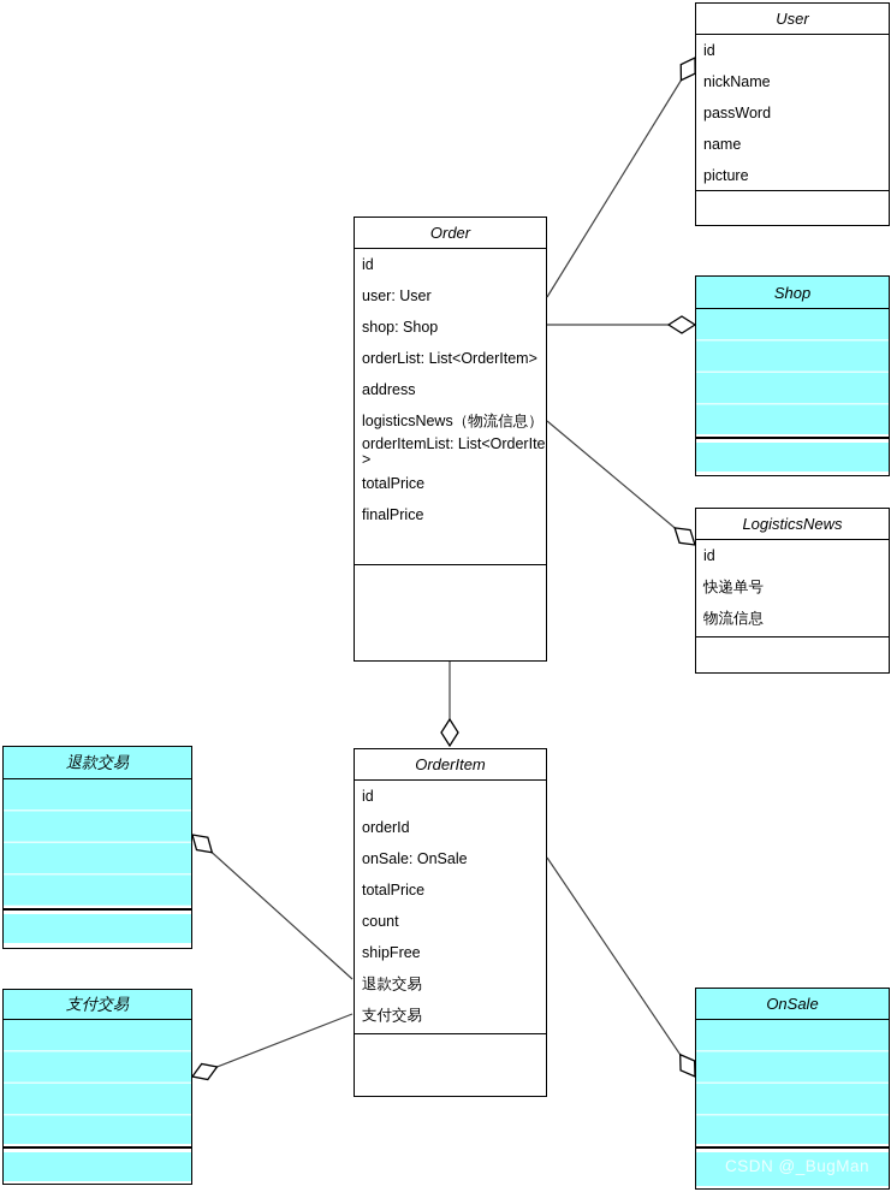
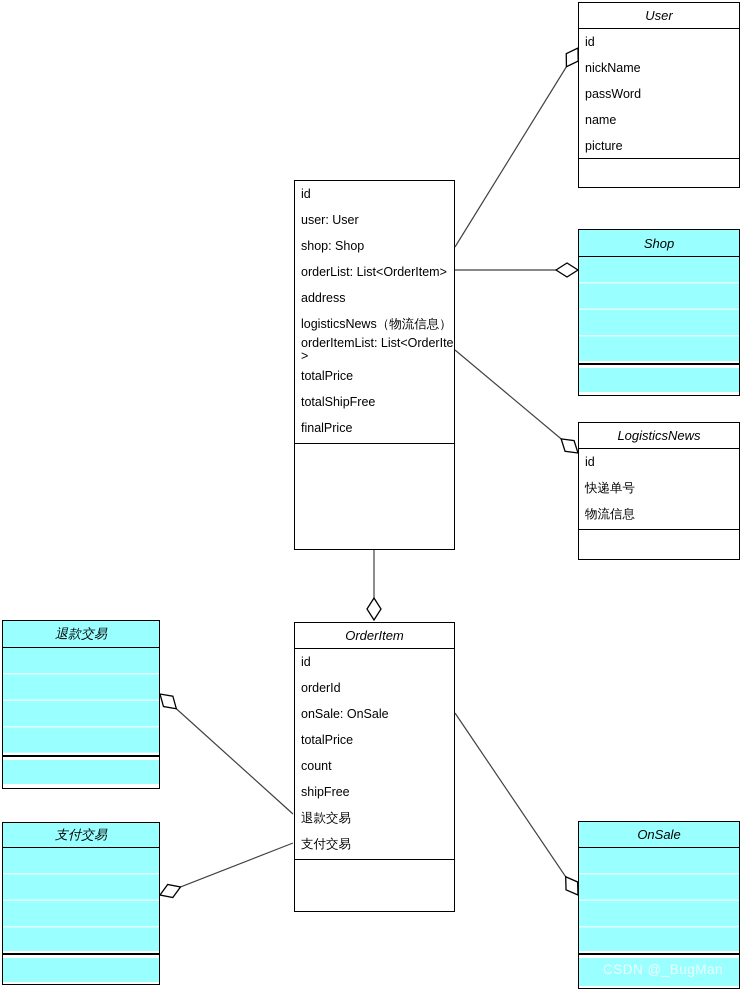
  User
  id
  nickName
  passWord
  name
  picture
- Order
  id
  user: User
  shop: Shop
  orderList: List<OrderItem>
  address
  logisticsNews（物流信息）
  orderItemList: List<OrderIte
  >
  totalPrice
+ totalShipFree
  finalPrice
  Shop
  LogisticsNews
  id
  快递单号
  物流信息
  OrderItem
  id
  orderId
  onSale: OnSale
  totalPrice
  count
  shipFree
  退款交易
  支付交易
  退款交易
  支付交易
  OnSale
  CSDN @_BugMan
